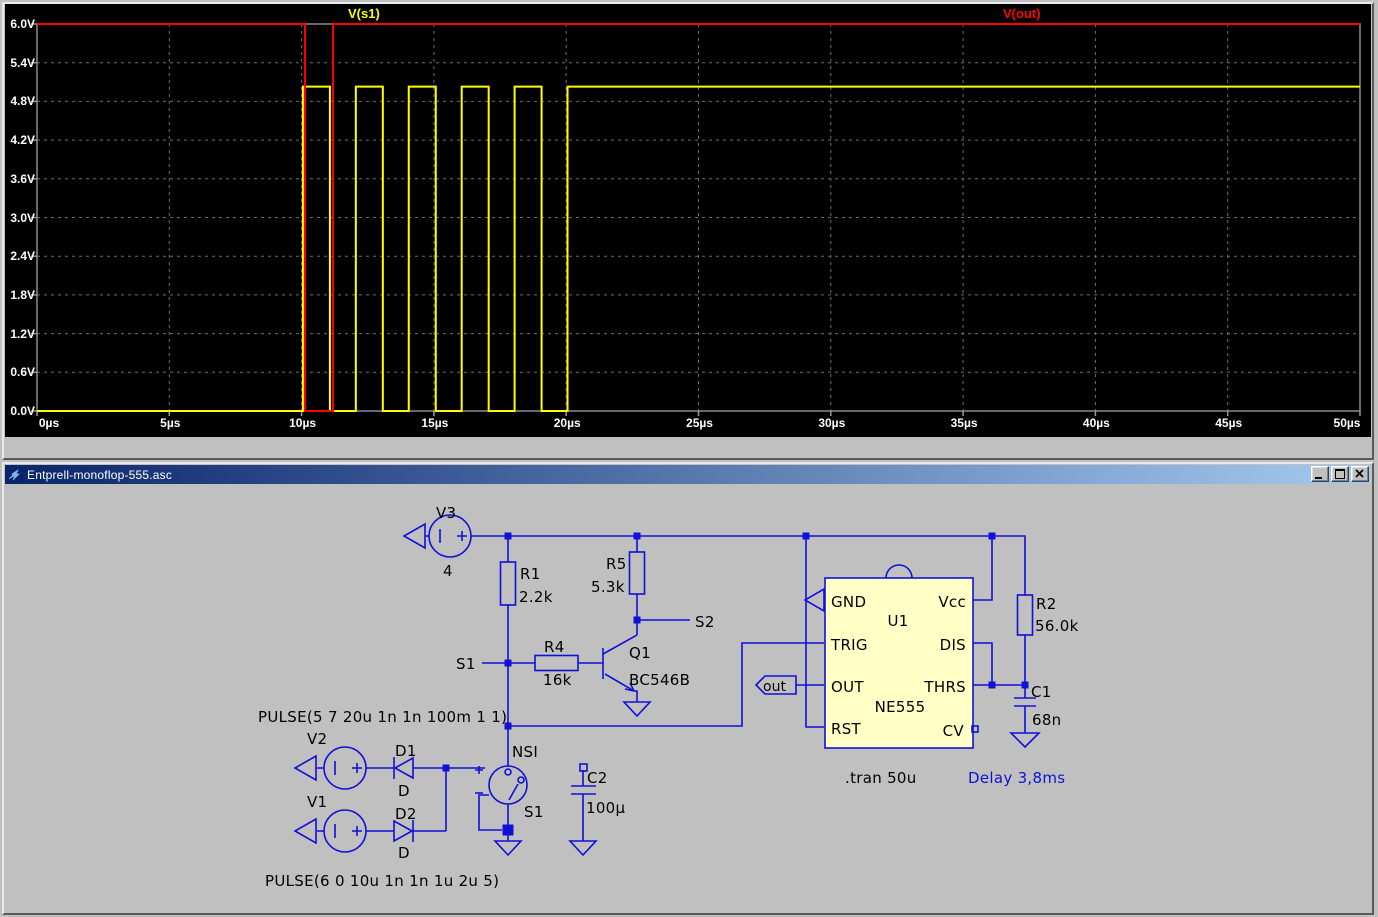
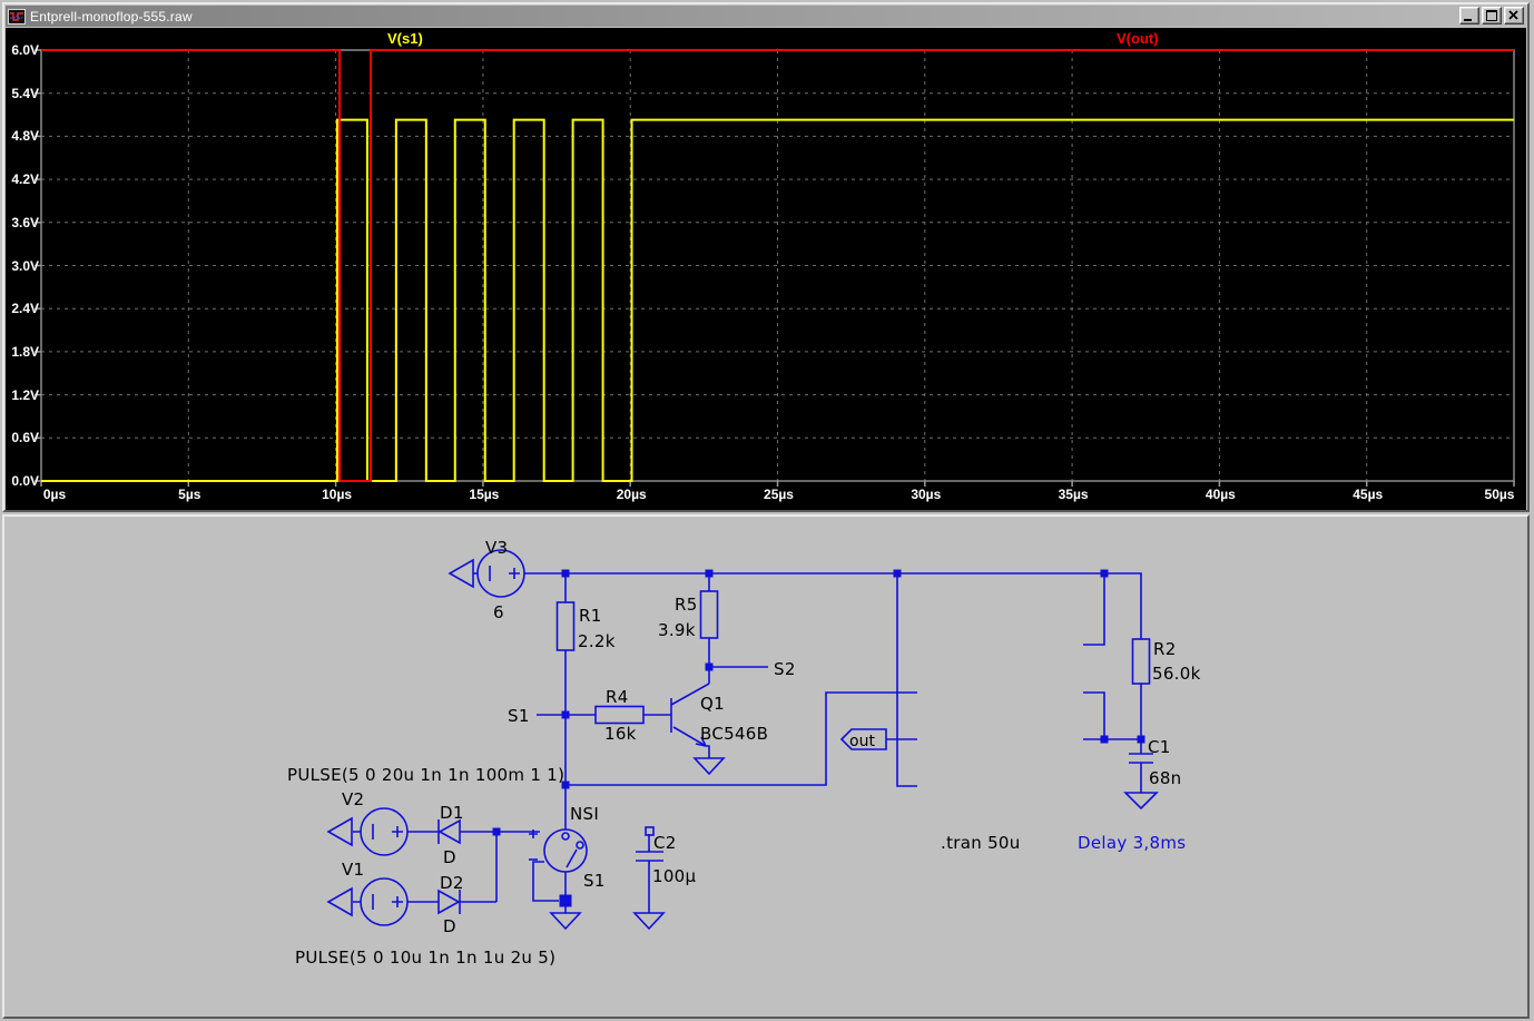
+ Entprell-monoflop-555.raw
  6.0V
  5.4V
  4.8V
  4.2V
  3.6V
  3.0V
  2.4V
  1.8V
  1.2V
  0.6V
  0.0V
  0µs
  5µs
  10µs
  15µs
  20µs
  25µs
  30µs
  35µs
  40µs
  45µs
  50µs
  V(s1)
  V(out)
- Entprell-monoflop-555.asc
  V3
- 4
+ 6
  R1
  2.2k
  R5
- 5.3k
+ 3.9k
  R4
  16k
  Q1
  BC546B
  S1
  S2
- GND
- TRIG
- OUT
- RST
- Vcc
- DIS
- THRS
- CV
- U1
- NE555
  out
  R2
  56.0k
  C1
  68n
  V2
  D1
  D
  V1
  D2
  D
  NSI
  S1
  C2
  100µ
- PULSE(5 7 20u 1n 1n 100m 1 1)
+ PULSE(5 0 20u 1n 1n 100m 1 1)
- PULSE(6 0 10u 1n 1n 1u 2u 5)
+ PULSE(5 0 10u 1n 1n 1u 2u 5)
  .tran 50u
  Delay 3,8ms
